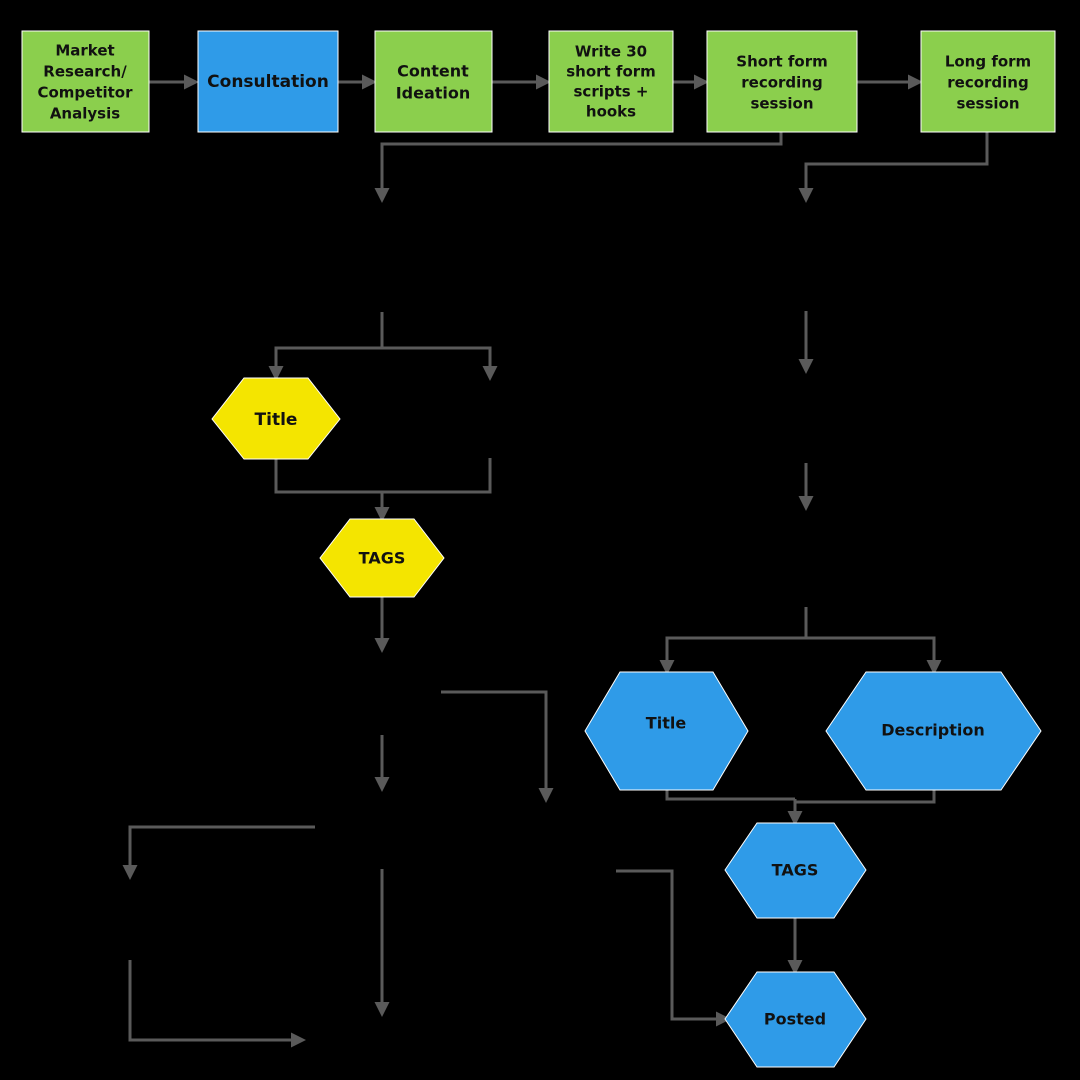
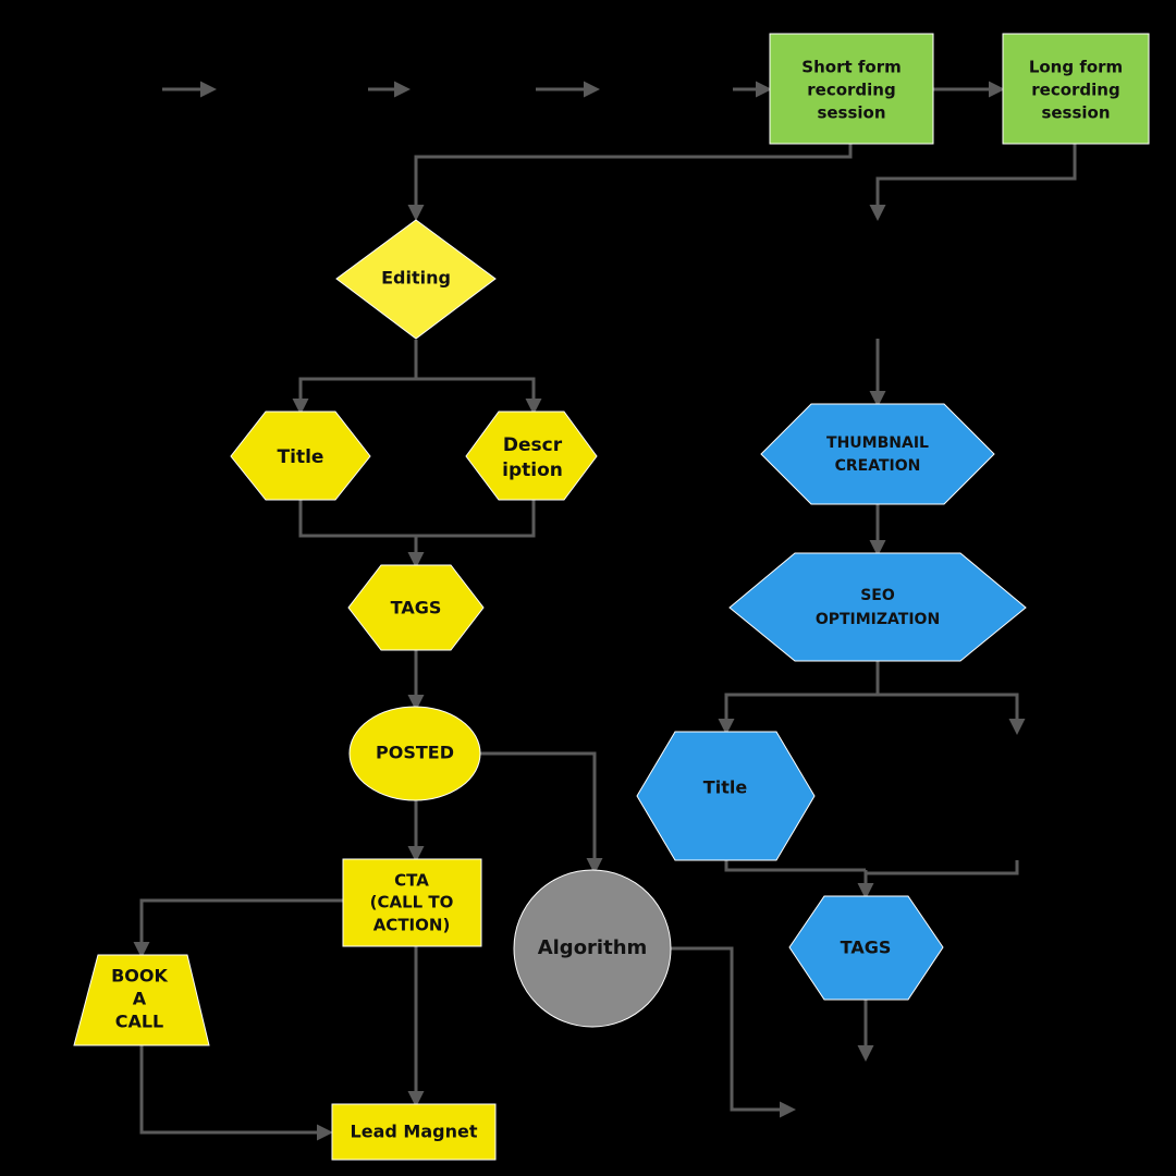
- Market
- Research/
- Competitor
- Analysis
- Consultation
- Content
- Ideation
- Write 30
- short form
- scripts +
- hooks
  Short form
  recording
  session
  Long form
  recording
  session
+ Editing
  Title
+ Descr
+ iption
  TAGS
+ POSTED
+ CTA
+ (CALL TO
+ ACTION)
+ BOOK
+ A
+ CALL
+ Lead Magnet
+ Algorithm
+ THUMBNAIL
+ CREATION
+ SEO
+ OPTIMIZATION
  Title
- Description
  TAGS
- Posted
